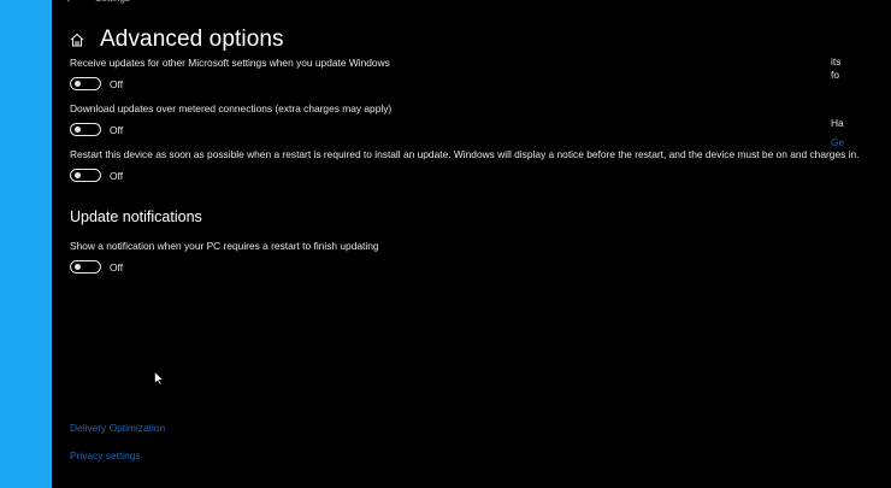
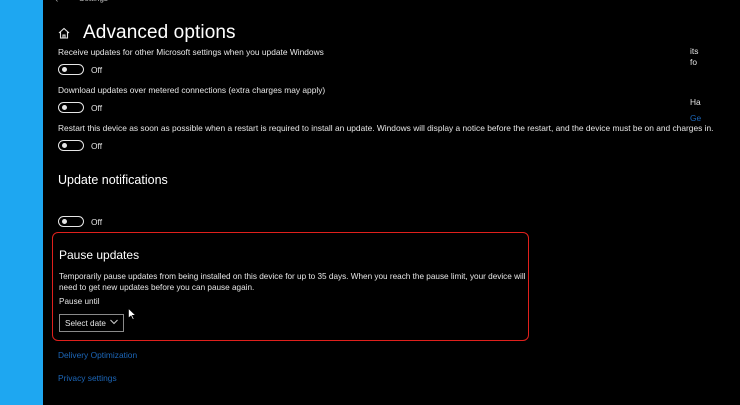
  Advanced options
  Receive updates for other Microsoft settings when you update Windows
  Off
  Download updates over metered connections (extra charges may apply)
  Off
  Restart this device as soon as possible when a restart is required to install an update. Windows will display a notice before the restart, and the device must be on and charges in.
  Off
  Update notifications
- Show a notification when your PC requires a restart to finish updating
  Off
+ Pause updates
+ Temporarily pause updates from being installed on this device for up to 35 days. When you reach the pause limit, your device will need to get new updates before you can pause again.
+ Pause until
+ Select date
  Delivery Optimization
  Privacy settings
  its
  fo
  Ha
  Ge
